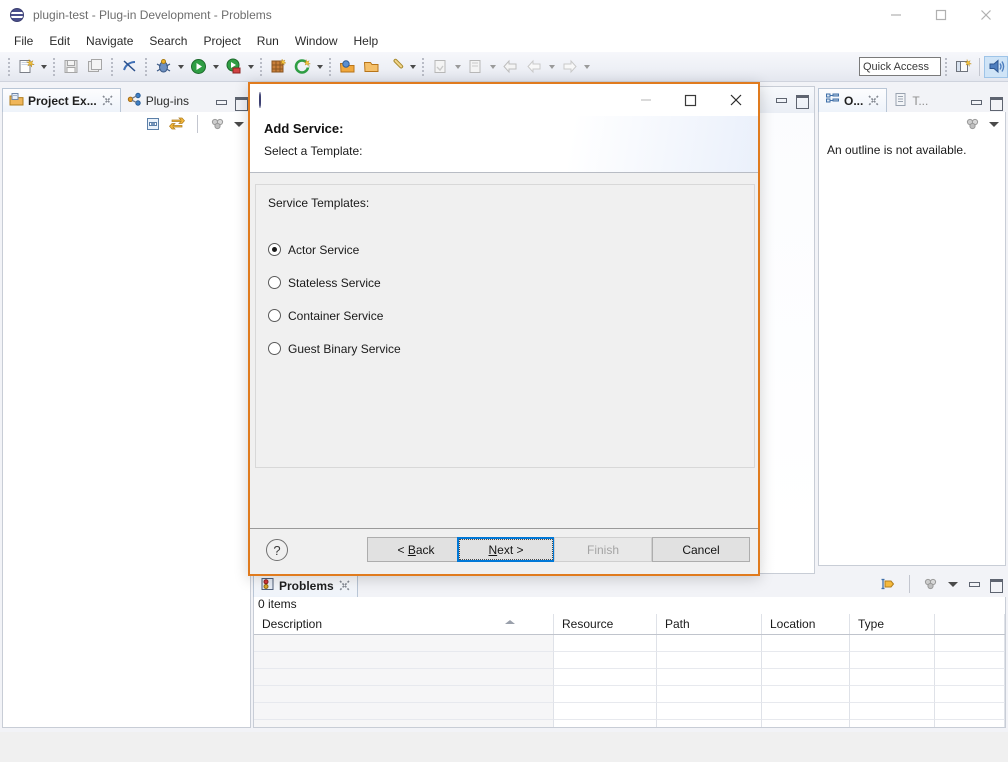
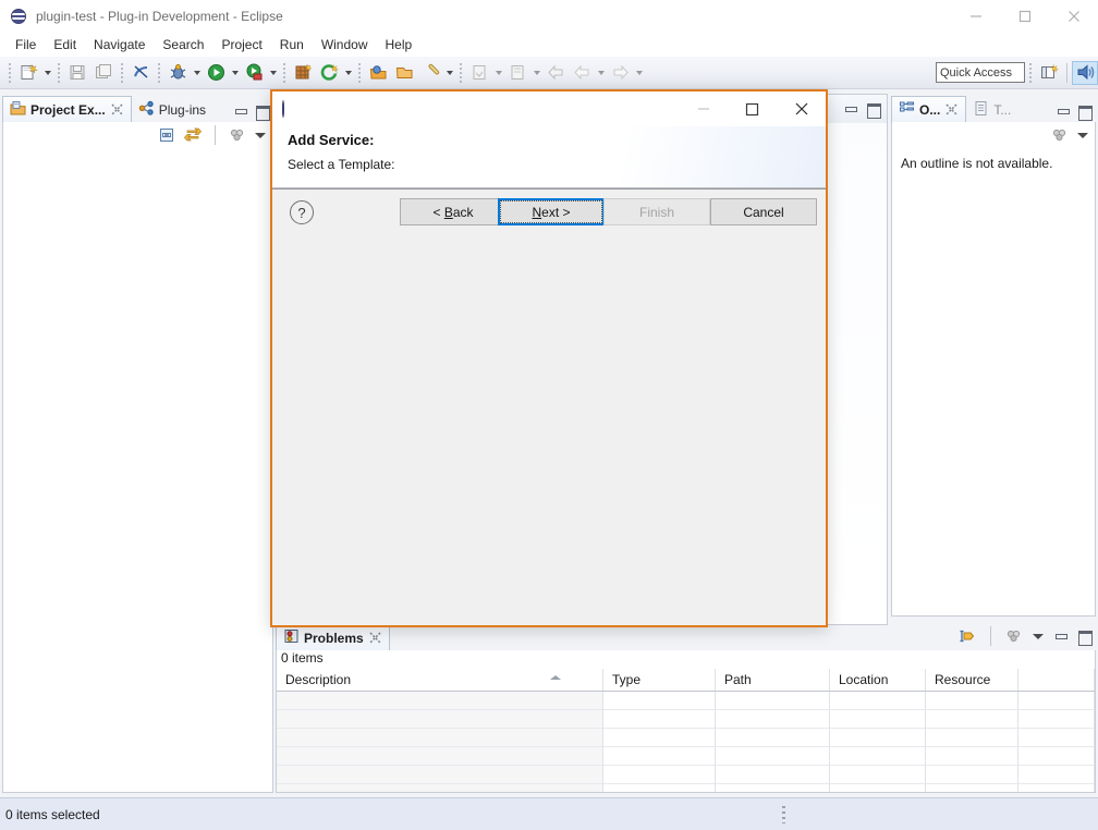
- plugin-test - Plug-in Development - Problems
+ plugin-test - Plug-in Development - Eclipse
  File
  Edit
  Navigate
  Search
  Project
  Run
  Window
  Help
  Quick Access
  Project Ex...
  Plug-ins
  O...
  T...
  An outline is not available.
  Problems
  0 items
  Description
- Resource
+ Type
  Path
  Location
- Type
+ Resource
+ 0 items selected
  Add Service:
  Select a Template:
- Service Templates:
- Actor Service
- Stateless Service
- Container Service
- Guest Binary Service
  ?
  < Back
  N
  ext >
  Finish
  Cancel
